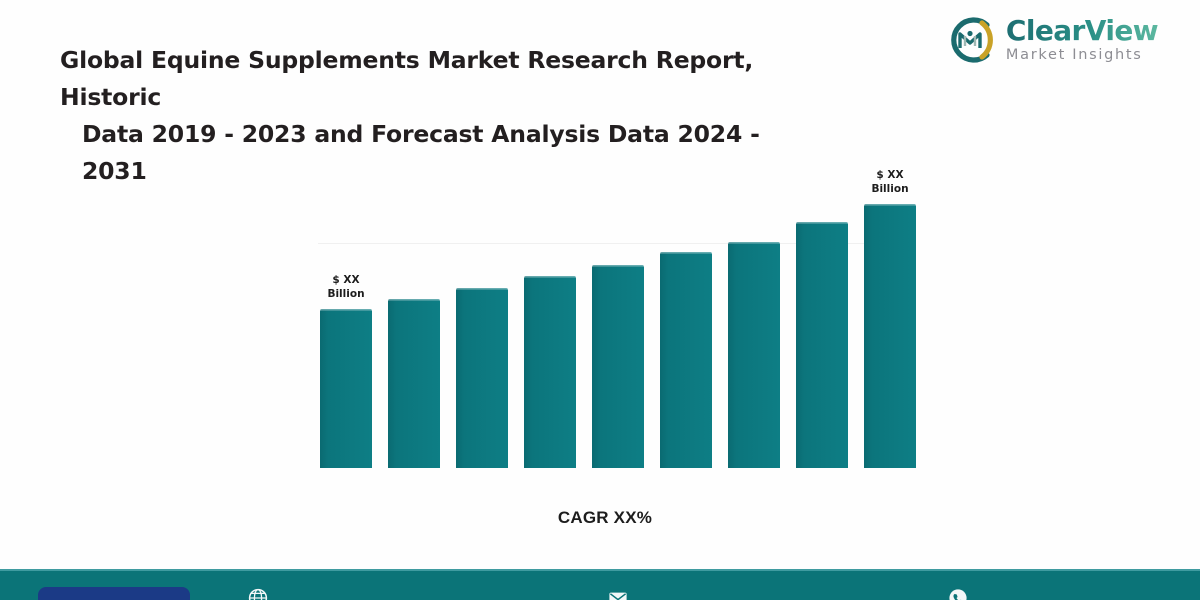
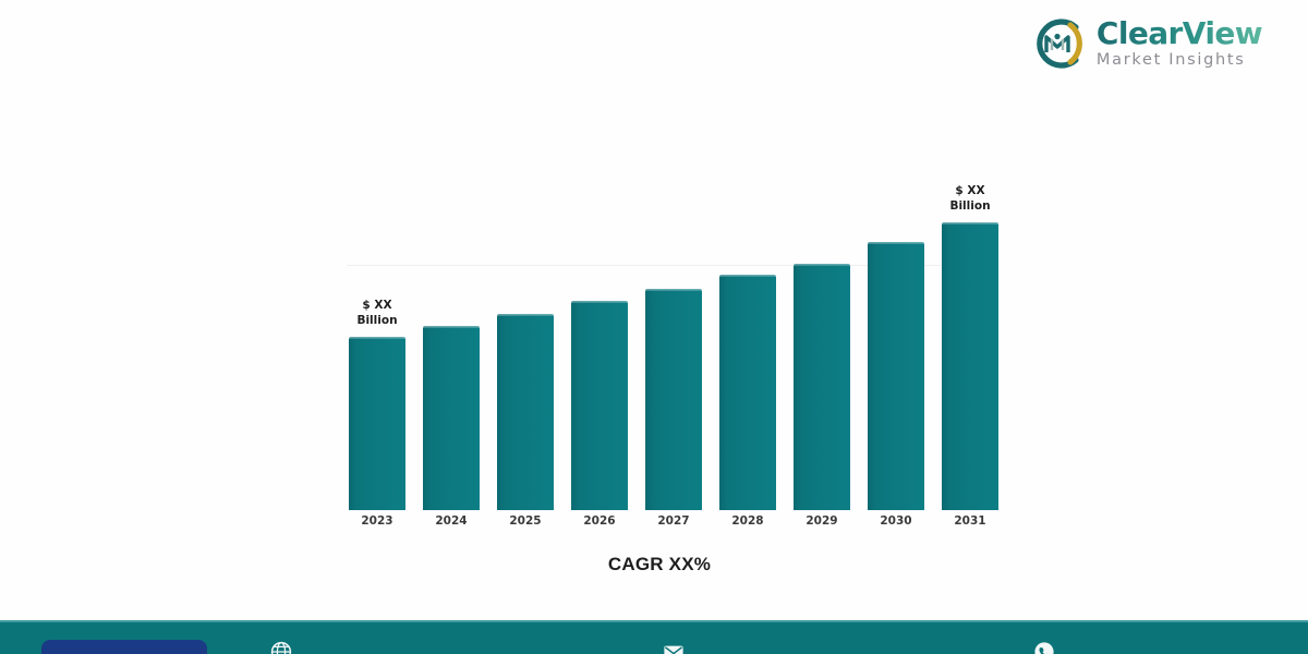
- Global Equine Supplements Market Research Report, Historic
- Data 2019 - 2023 and Forecast Analysis Data 2024 - 2031
  ClearView
  Market Insights
  $ XX
  Billion
  $ XX
  Billion
+ 2023
+ 2024
+ 2025
+ 2026
+ 2027
+ 2028
+ 2029
+ 2030
+ 2031
  CAGR XX%
